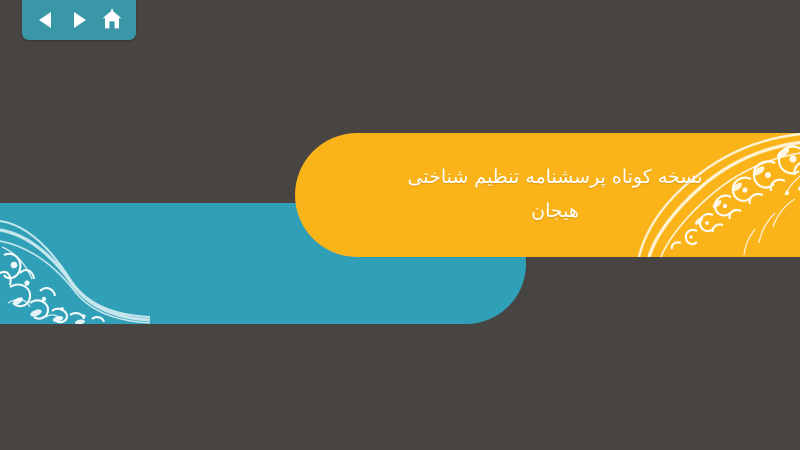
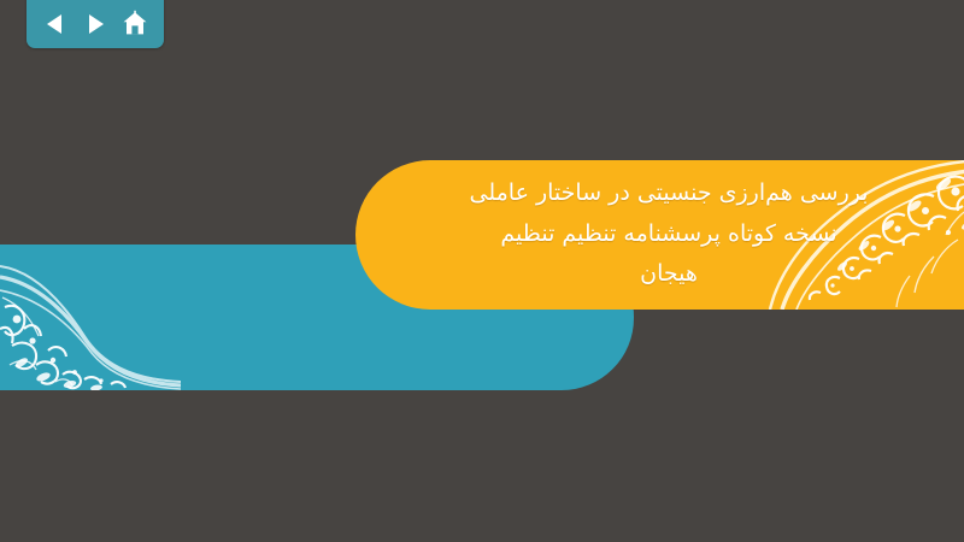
+ بررسی هم‌ارزی جنسیتی در ساختار عاملی
- نسخه کوتاه پرسشنامه تنظیم شناختی
+ نسخه کوتاه پرسشنامه تنظیم تنظیم
  هیجان
